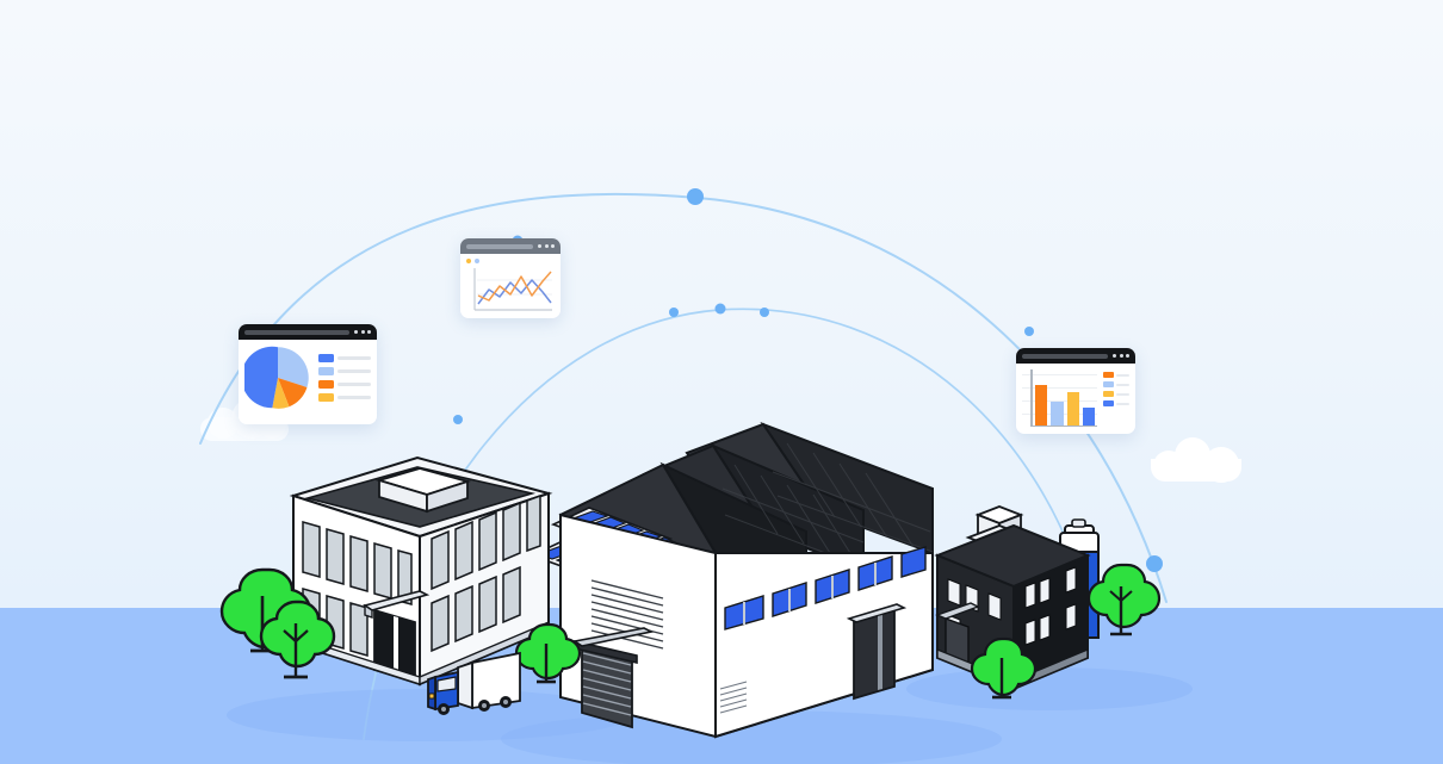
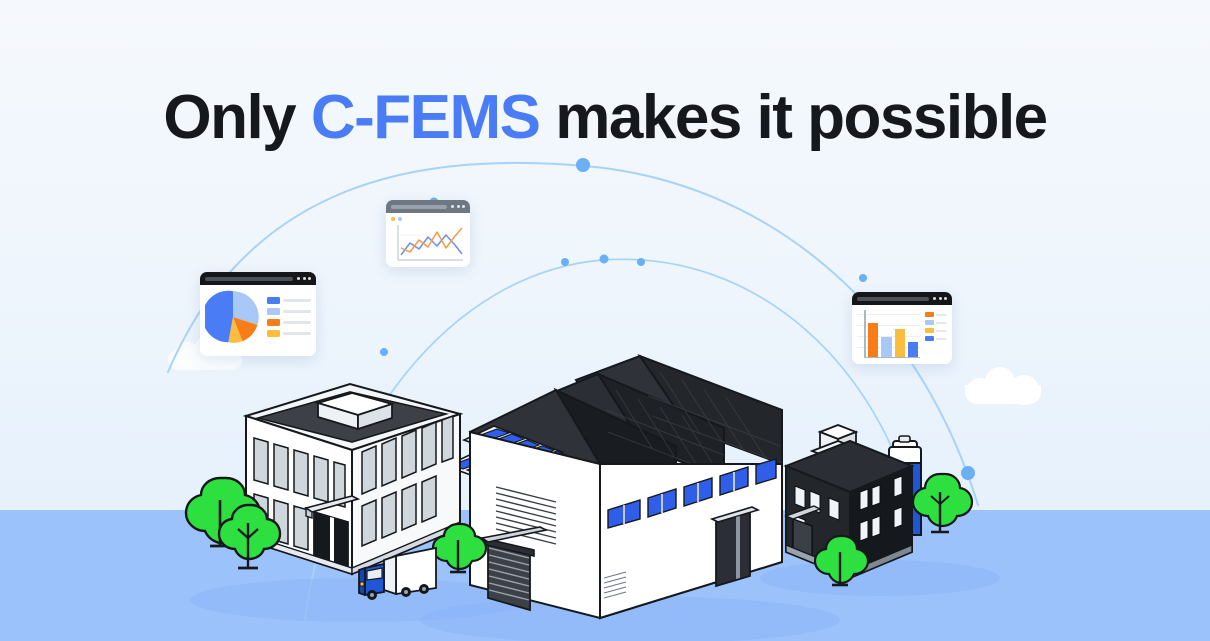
+ Only C-FEMS makes it possible
